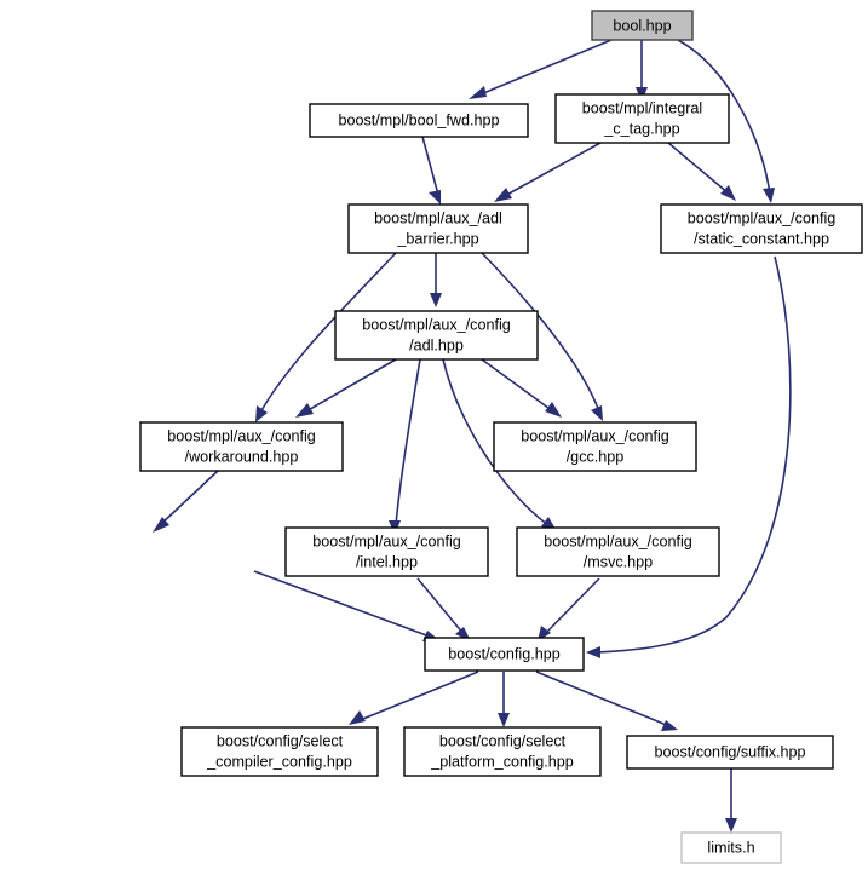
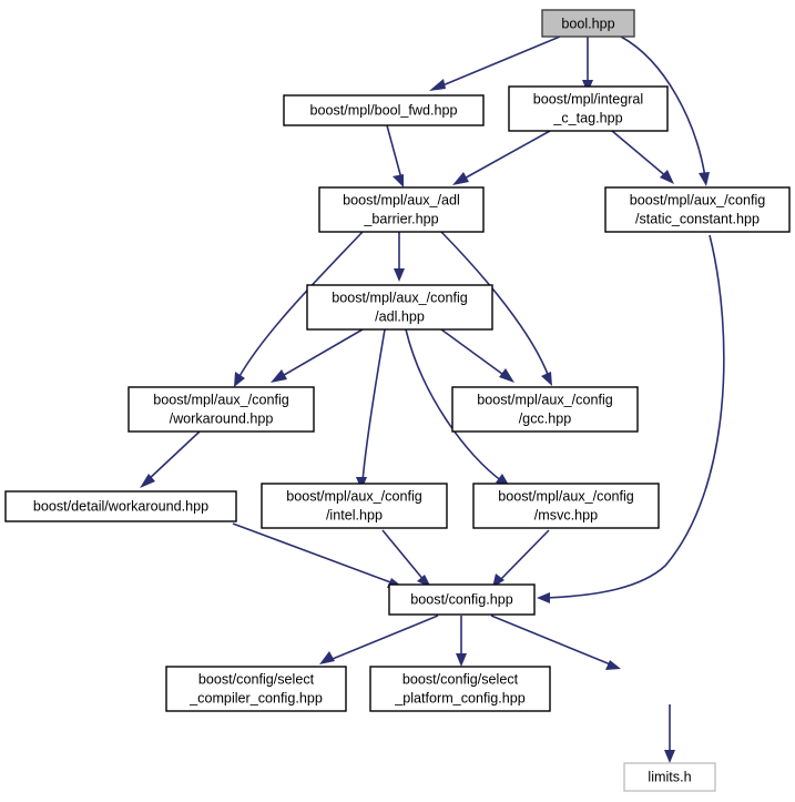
  bool.hpp
  boost/mpl/bool_fwd.hpp
  boost/mpl/integral
  _c_tag.hpp
  boost/mpl/aux_/adl
  _barrier.hpp
  boost/mpl/aux_/config
  /static_constant.hpp
  boost/mpl/aux_/config
  /adl.hpp
  boost/mpl/aux_/config
  /workaround.hpp
  boost/mpl/aux_/config
  /gcc.hpp
+ boost/detail/workaround.hpp
  boost/mpl/aux_/config
  /intel.hpp
  boost/mpl/aux_/config
  /msvc.hpp
  boost/config.hpp
  boost/config/select
  _compiler_config.hpp
  boost/config/select
  _platform_config.hpp
- boost/config/suffix.hpp
  limits.h
